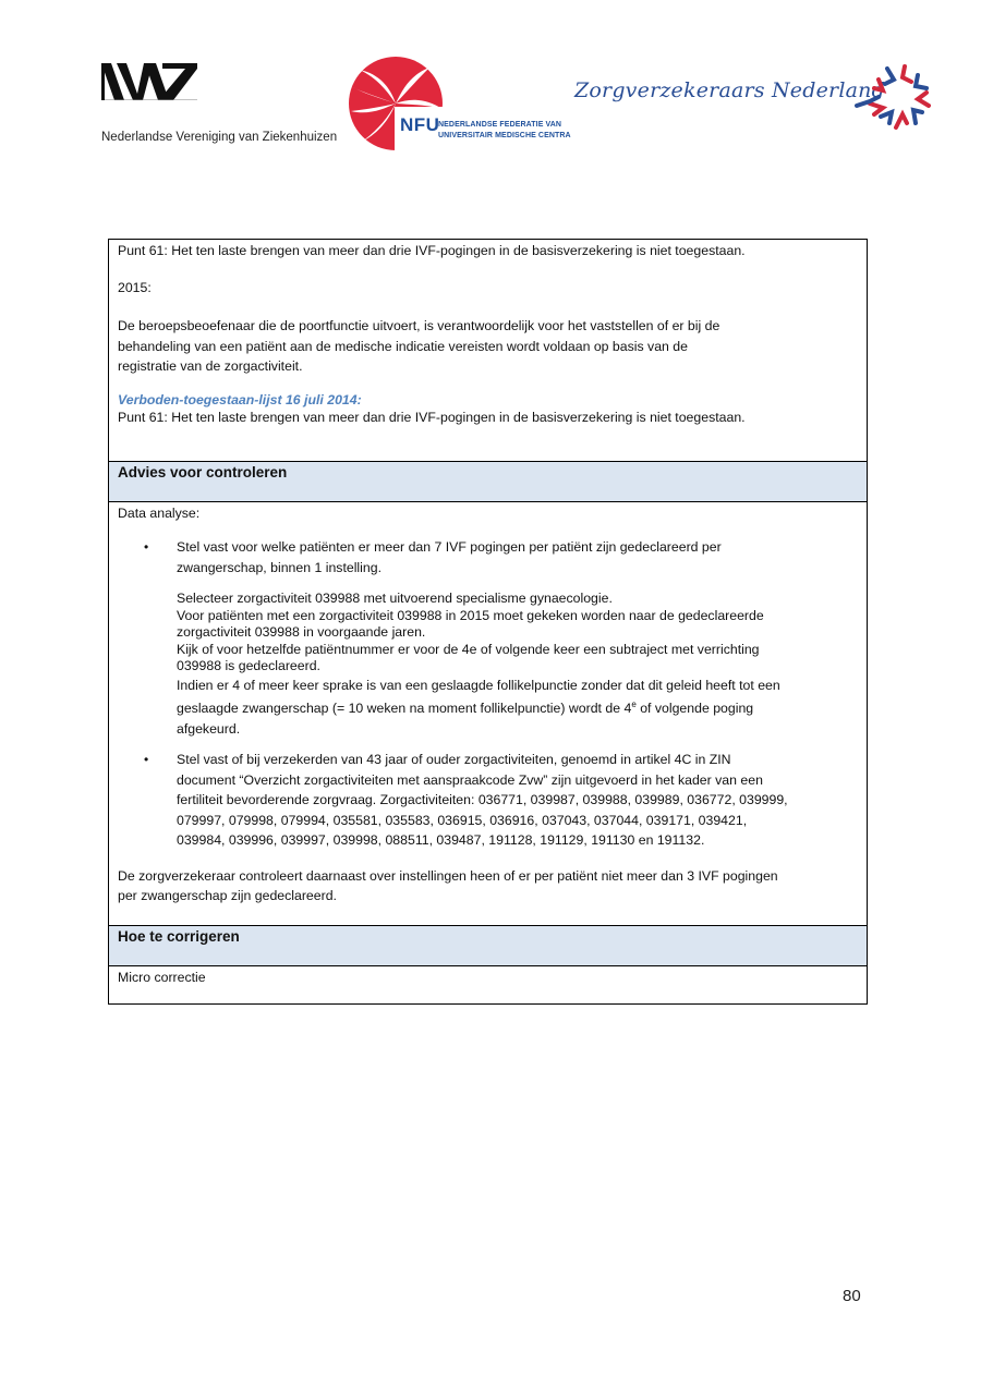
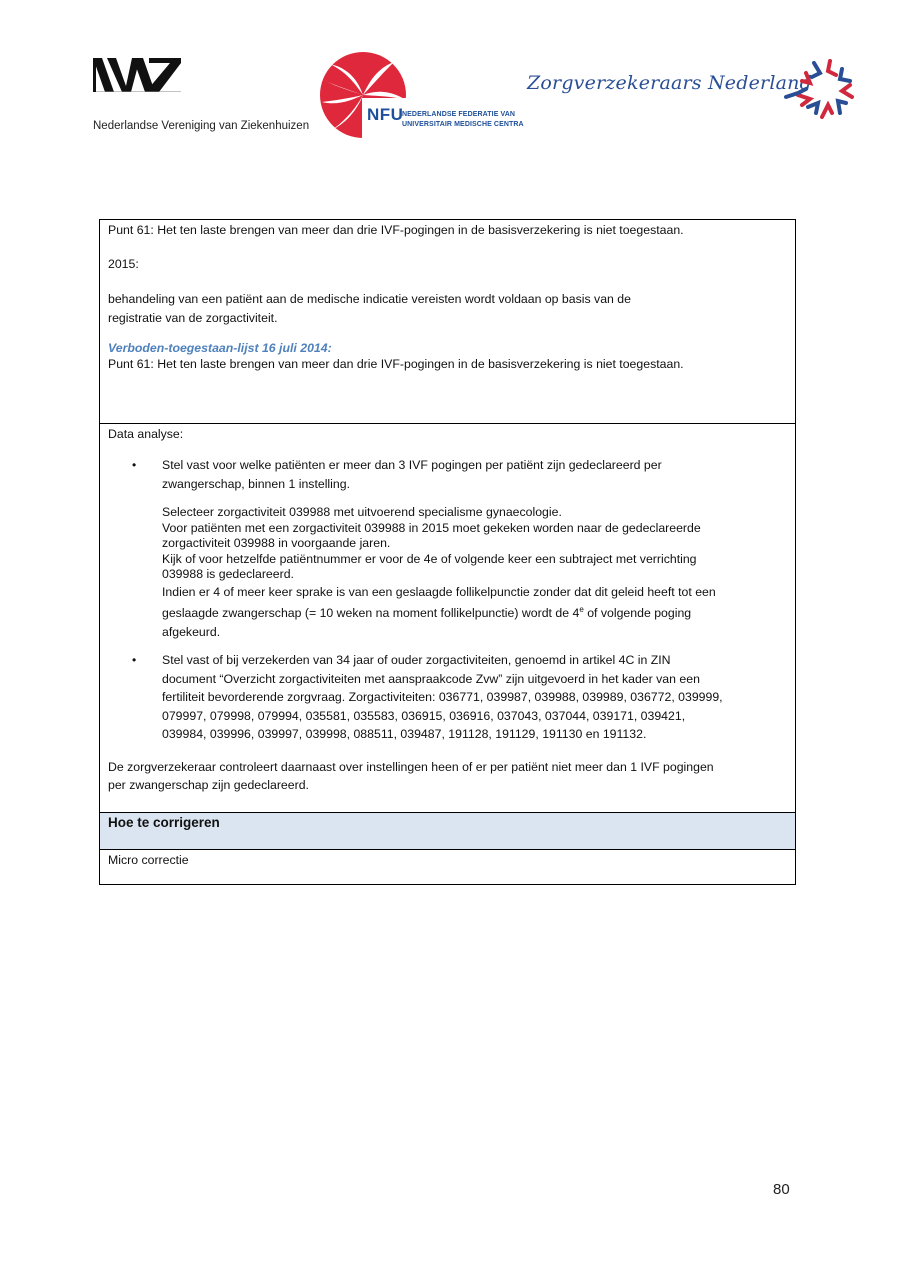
  Nederlandse Vereniging van Ziekenhuizen
  NFU
  Zorgverzekeraars Nederlan
  Punt 61: Het ten laste brengen van meer dan drie IVF-pogingen in de basisverzekering is niet toegestaan.
  2015:
- De beroepsbeoefenaar die de poortfunctie uitvoert, is verantwoordelijk voor het vaststellen of er bij de
  behandeling van een patiënt aan de medische indicatie vereisten wordt voldaan op basis van de
  registratie van de zorgactiviteit.
  Verboden-toegestaan-lijst 16 juli 2014:
  Punt 61: Het ten laste brengen van meer dan drie IVF-pogingen in de basisverzekering is niet toegestaan.
- Advies voor controleren
  Data analyse:
  •
- Stel vast voor welke patiënten er meer dan 7 IVF pogingen per patiënt zijn gedeclareerd per
+ Stel vast voor welke patiënten er meer dan 3 IVF pogingen per patiënt zijn gedeclareerd per
  zwangerschap, binnen 1 instelling.
  Selecteer zorgactiviteit 039988 met uitvoerend specialisme gynaecologie.
  Voor patiënten met een zorgactiviteit 039988 in 2015 moet gekeken worden naar de gedeclareerde
  zorgactiviteit 039988 in voorgaande jaren.
  Kijk of voor hetzelfde patiëntnummer er voor de 4e of volgende keer een subtraject met verrichting
  039988 is gedeclareerd.
  Indien er 4 of meer keer sprake is van een geslaagde follikelpunctie zonder dat dit geleid heeft tot een
  geslaagde zwangerschap (= 10 weken na moment follikelpunctie) wordt de 4e of volgende poging
  afgekeurd.
  •
- Stel vast of bij verzekerden van 43 jaar of ouder zorgactiviteiten, genoemd in artikel 4C in ZIN
+ Stel vast of bij verzekerden van 34 jaar of ouder zorgactiviteiten, genoemd in artikel 4C in ZIN
  document “Overzicht zorgactiviteiten met aanspraakcode Zvw” zijn uitgevoerd in het kader van een
  fertiliteit bevorderende zorgvraag. Zorgactiviteiten: 036771, 039987, 039988, 039989, 036772, 039999,
  079997, 079998, 079994, 035581, 035583, 036915, 036916, 037043, 037044, 039171, 039421,
  039984, 039996, 039997, 039998, 088511, 039487, 191128, 191129, 191130 en 191132.
- De zorgverzekeraar controleert daarnaast over instellingen heen of er per patiënt niet meer dan 3 IVF pogingen
+ De zorgverzekeraar controleert daarnaast over instellingen heen of er per patiënt niet meer dan 1 IVF pogingen
  per zwangerschap zijn gedeclareerd.
  Hoe te corrigeren
  Micro correctie
  80
